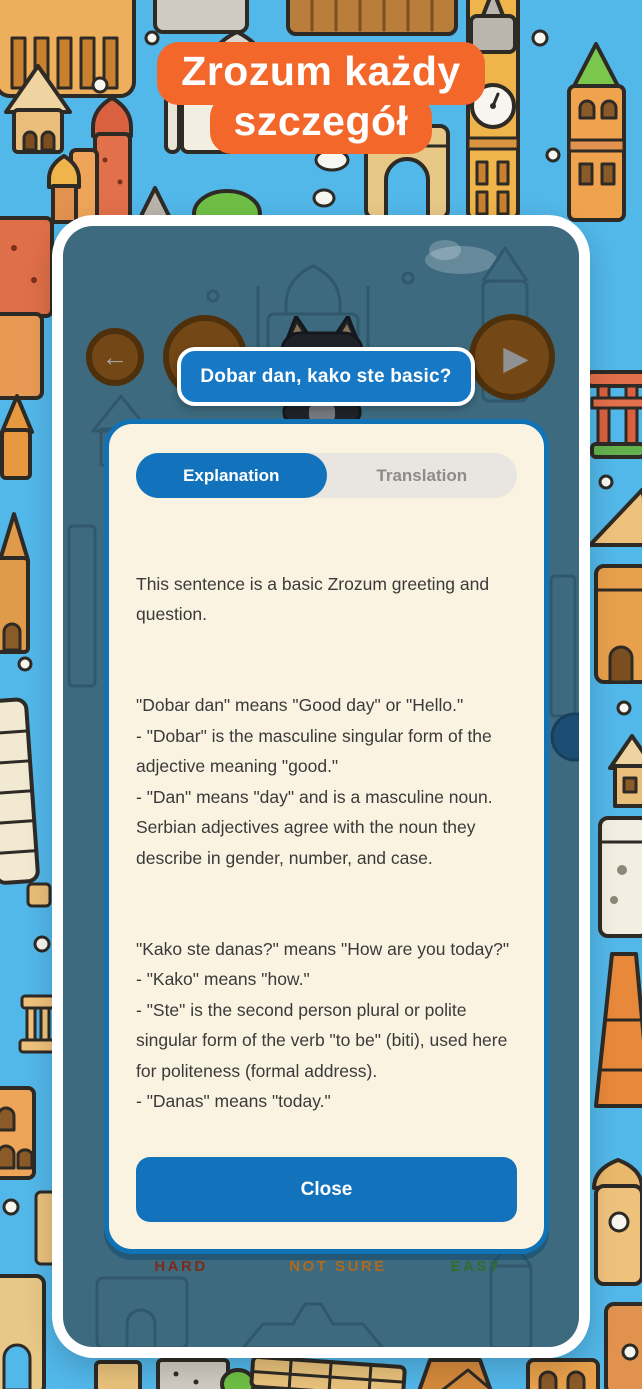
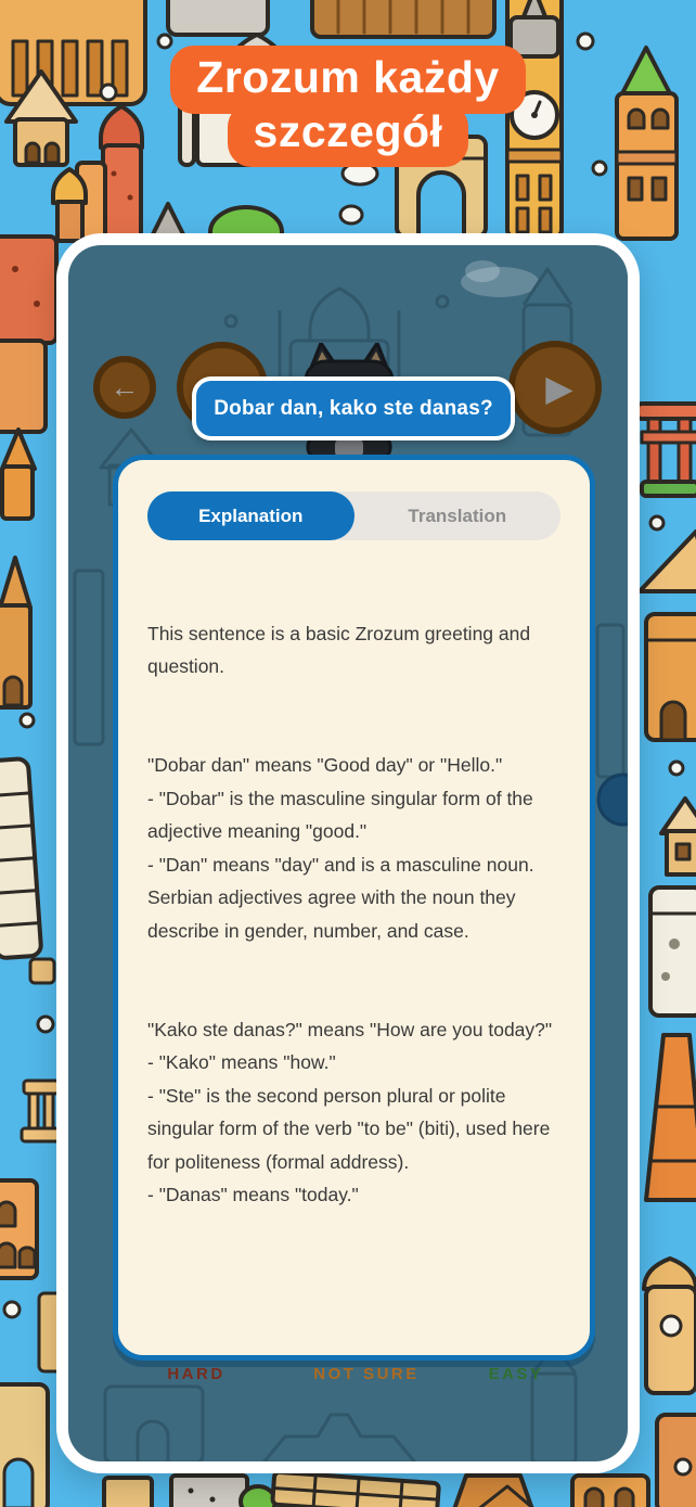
  Zrozum każdy
  szczegół
  ←
  ▶
- Dobar dan, kako ste basic?
+ Dobar dan, kako ste danas?
  HARD
  NOT SURE
  EASY
  Explanation
  Translation
  This sentence is a basic Zrozum greeting and question.
  "Dobar dan" means "Good day" or "Hello."
  - "Dobar" is the masculine singular form of the adjective meaning "good."
  - "Dan" means "day" and is a masculine noun. Serbian adjectives agree with the noun they describe in gender, number, and case.
  "Kako ste danas?" means "How are you today?"
  - "Kako" means "how."
  - "Ste" is the second person plural or polite singular form of the verb "to be" (biti), used here for politeness (formal address).
  - "Danas" means "today."
- Close
